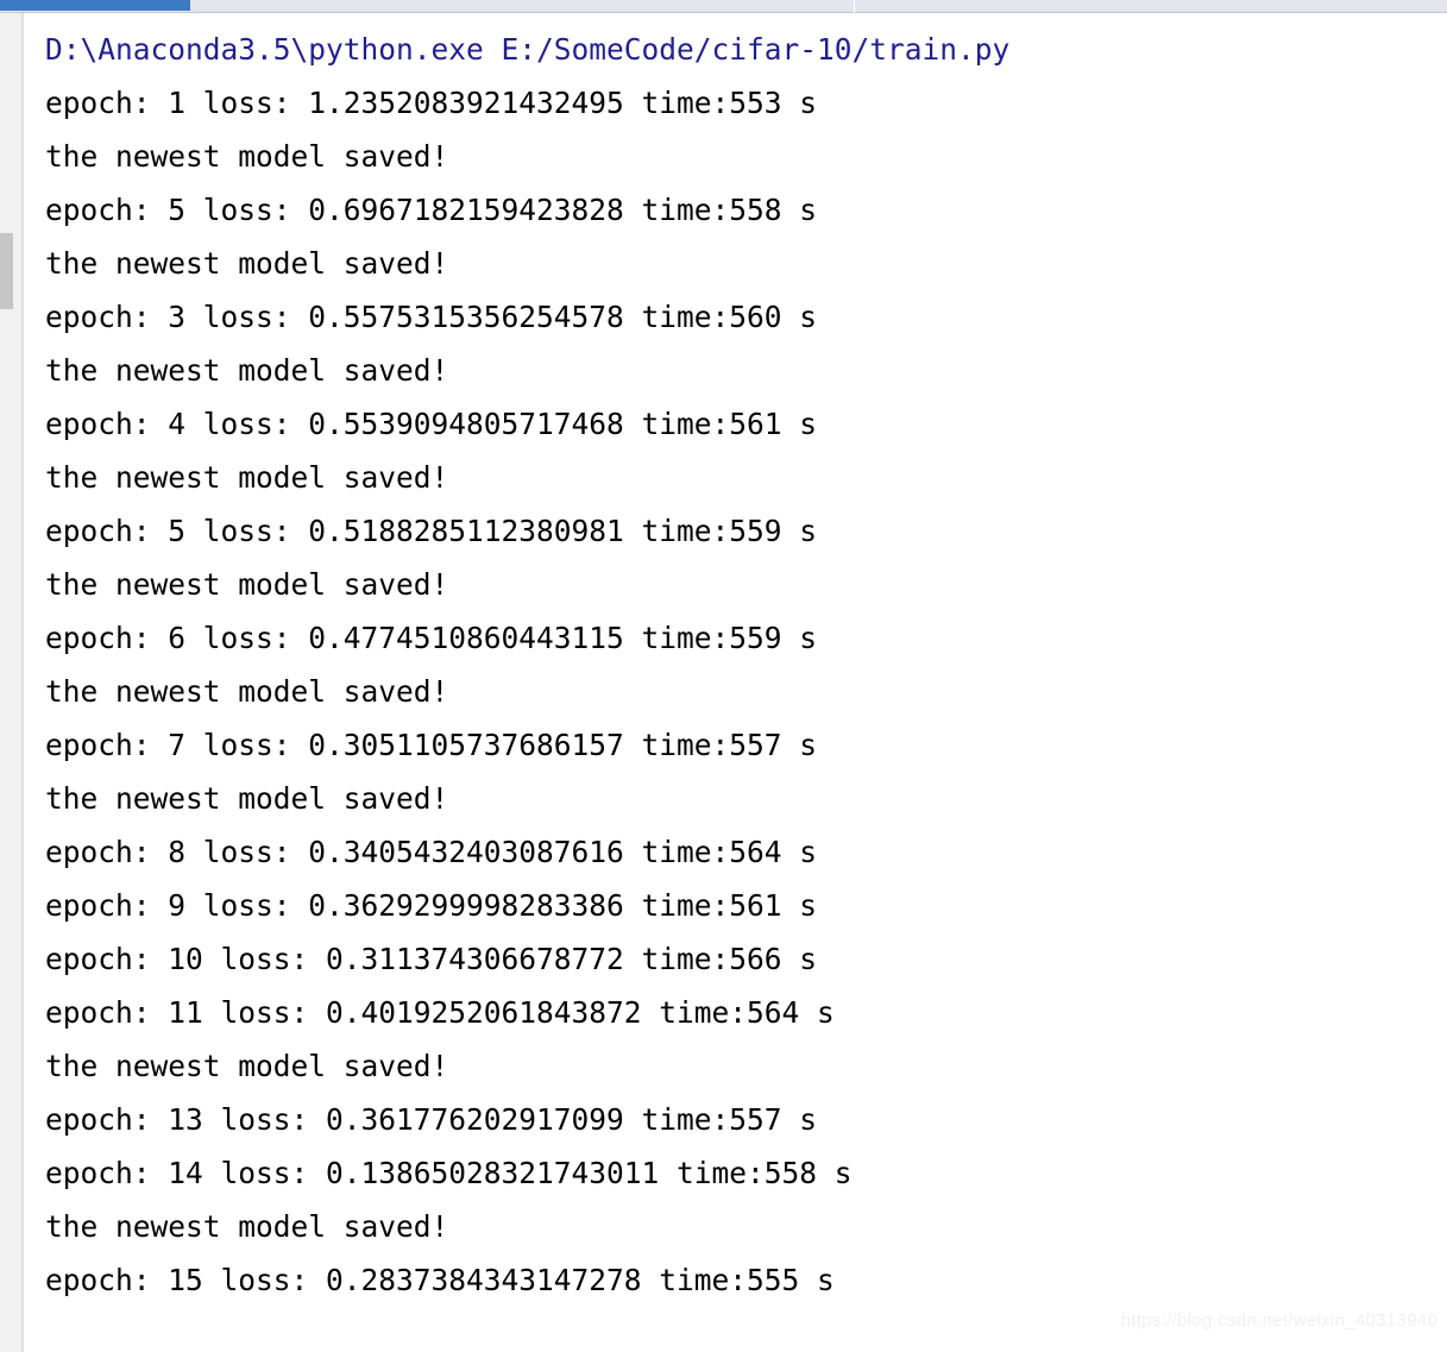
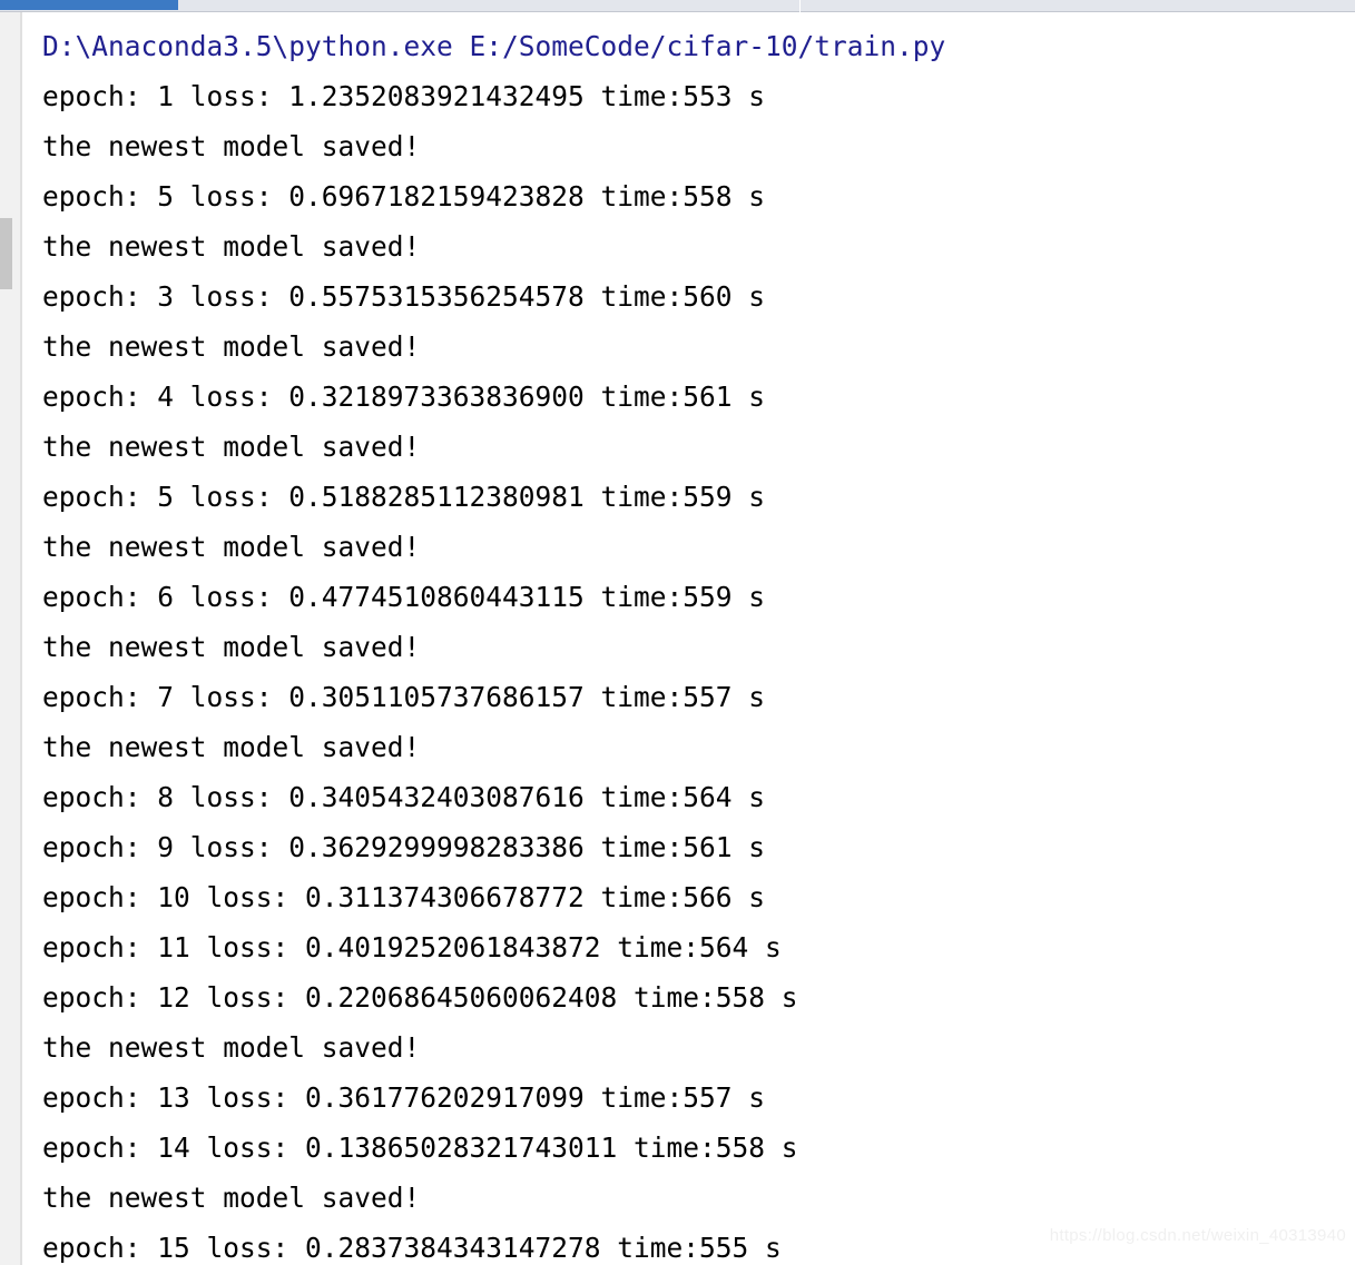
  D:\Anaconda3.5\python.exe E:/SomeCode/cifar-10/train.py
  epoch: 1 loss: 1.2352083921432495 time:553 s
  the newest model saved!
  epoch: 5 loss: 0.6967182159423828 time:558 s
  the newest model saved!
  epoch: 3 loss: 0.5575315356254578 time:560 s
  the newest model saved!
- epoch: 4 loss: 0.5539094805717468 time:561 s
+ epoch: 4 loss: 0.3218973363836900 time:561 s
  the newest model saved!
  epoch: 5 loss: 0.5188285112380981 time:559 s
  the newest model saved!
  epoch: 6 loss: 0.4774510860443115 time:559 s
  the newest model saved!
  epoch: 7 loss: 0.3051105737686157 time:557 s
  the newest model saved!
  epoch: 8 loss: 0.3405432403087616 time:564 s
  epoch: 9 loss: 0.3629299998283386 time:561 s
  epoch: 10 loss: 0.311374306678772 time:566 s
  epoch: 11 loss: 0.4019252061843872 time:564 s
+ epoch: 12 loss: 0.22068645060062408 time:558 s
  the newest model saved!
  epoch: 13 loss: 0.361776202917099 time:557 s
  epoch: 14 loss: 0.13865028321743011 time:558 s
  the newest model saved!
  epoch: 15 loss: 0.2837384343147278 time:555 s
